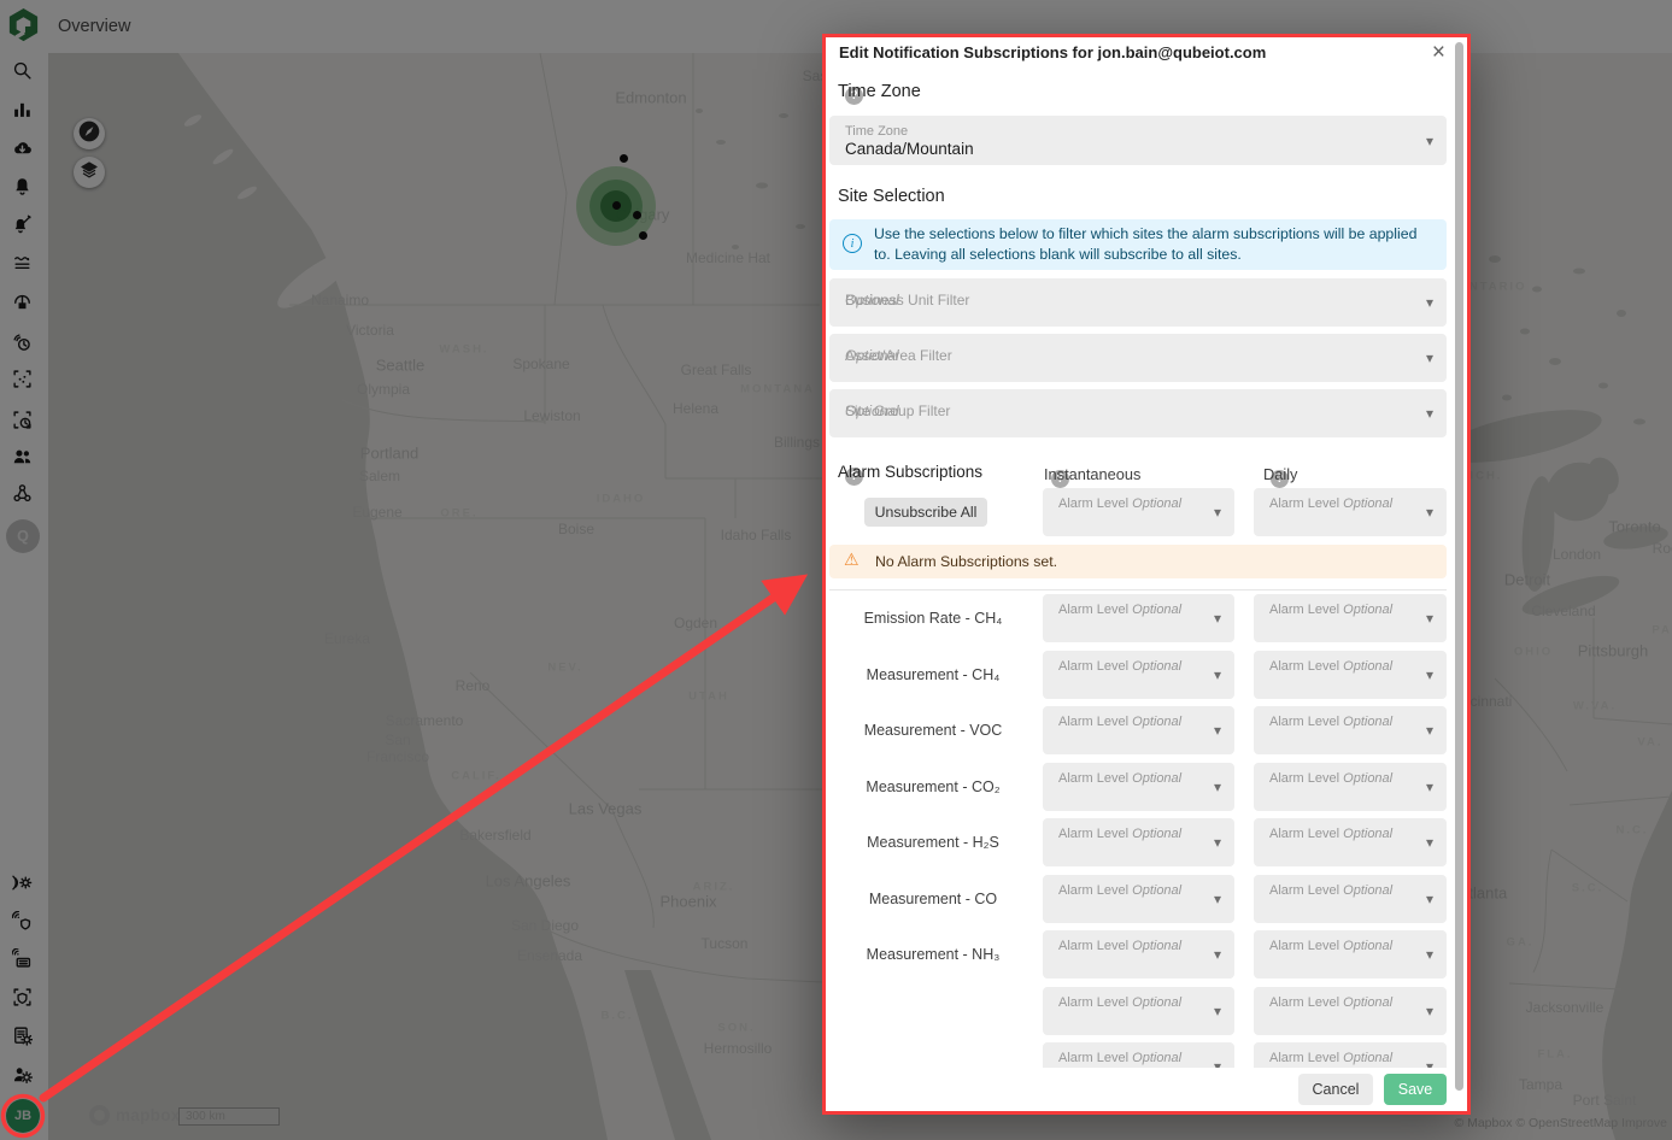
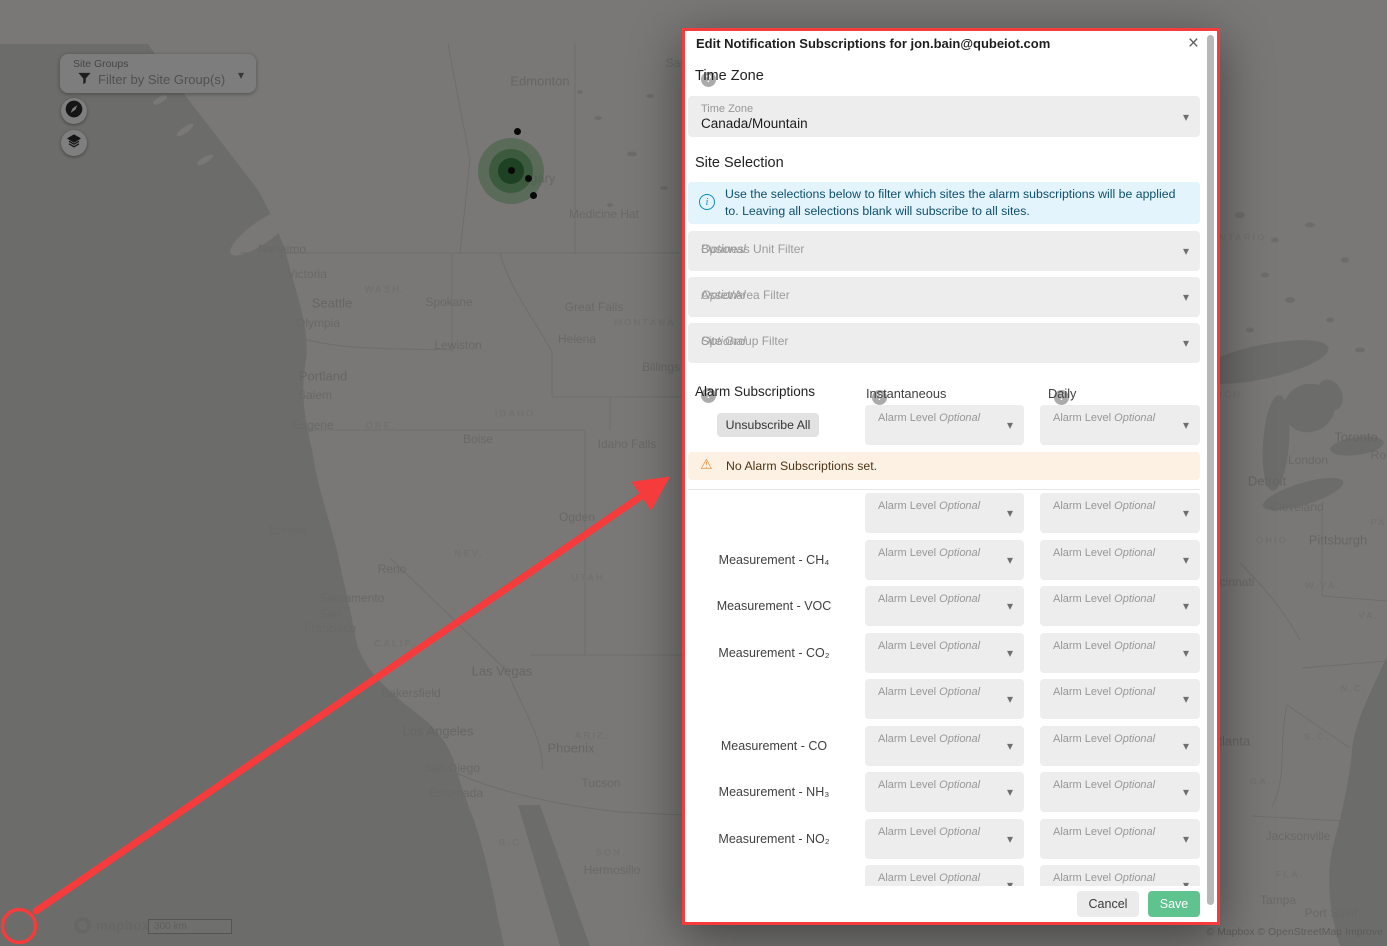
  Cagary
  MONTANA
  Billings
  Ogden
  CALIF.
  NTARIO
  ICH.
  Detroit
  cinnati
  tlanta
+ Site Groups
+ Filter by Site Group(s)
+ ▾
  mapbox
  © Mapbox © OpenStreetMap Improve
- Overview
- JB
  Edit Notification Subscriptions for jon.bain@qubeiot.com
  Time Zone
  Time Zone
  Canada/Mountain
  Site Selection
  Use the selections below to filter which sites the alarm subscriptions will be applied to. Leaving all selections blank will subscribe to all sites.
  Business Unit Filter
  Optional
  Asset/Area Filter
  Optional
  Site Group Filter
  Optional
  Alarm Subscriptions
  Instantaneous
  Daily
  Unsubscribe All
  No Alarm Subscriptions set.
  Alarm Level Optional
  Alarm Level Optional
- Emission Rate - CH₄
  Alarm Level Optional
  Alarm Level Optional
  Measurement - CH₄
  Alarm Level Optional
  Alarm Level Optional
  Measurement - VOC
  Alarm Level Optional
  Alarm Level Optional
  Measurement - CO₂
  Alarm Level Optional
  Alarm Level Optional
- Measurement - H₂S
  Alarm Level Optional
  Alarm Level Optional
  Measurement - CO
  Alarm Level Optional
  Alarm Level Optional
  Measurement - NH₃
  Alarm Level Optional
  Alarm Level Optional
+ Measurement - NO₂
  Alarm Level Optional
  Alarm Level Optional
  Alarm Level Optional
  Alarm Level Optional
  Cancel
  Save
